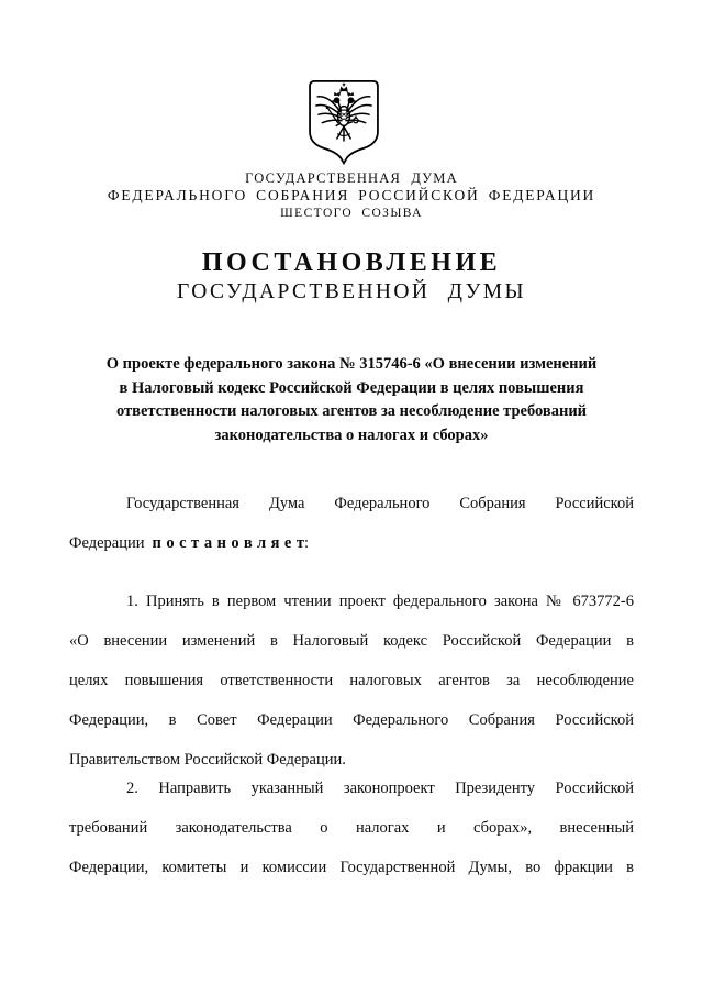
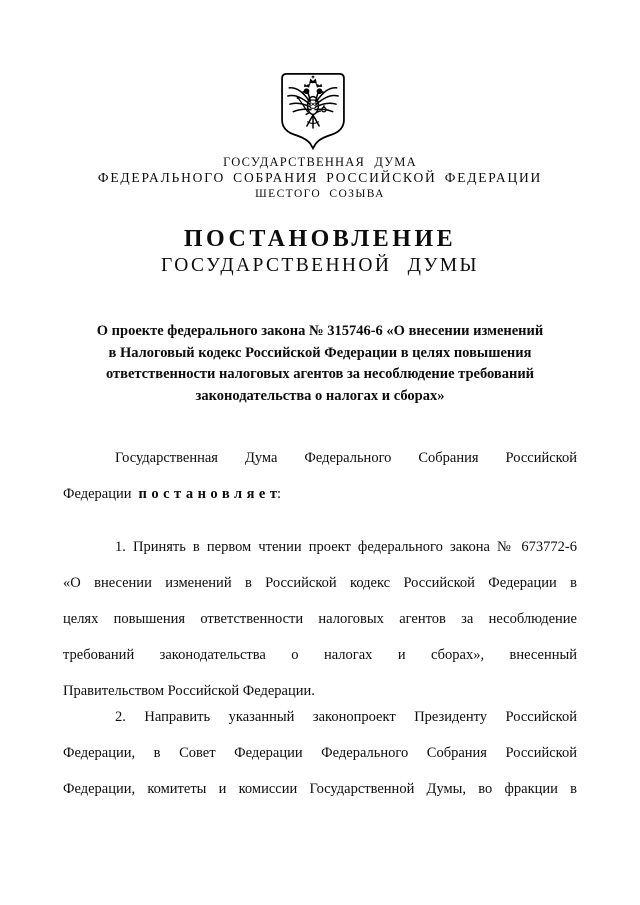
  ГОСУДАРСТВЕННАЯ ДУМА
  ФЕДЕРАЛЬНОГО СОБРАНИЯ РОССИЙСКОЙ ФЕДЕРАЦИИ
  ШЕСТОГО СОЗЫВА
  ПОСТАНОВЛЕНИЕ
  ГОСУДАРСТВЕННОЙ ДУМЫ
  О проекте федерального закона № 315746-6 «О внесении изменений
  в Налоговый кодекс Российской Федерации в целях повышения
  ответственности налоговых агентов за несоблюдение требований
  законодательства о налогах и сборах»
  Государственная Дума Федерального Собрания Российской
  Федерации постановляет:
  1. Принять в первом чтении проект федерального закона № 673772-6
- «О внесении изменений в Налоговый кодекс Российской Федерации в
+ «О внесении изменений в Российской кодекс Российской Федерации в
  целях повышения ответственности налоговых агентов за несоблюдение
- Федерации, в Совет Федерации Федерального Собрания Российской
+ требований законодательства о налогах и сборах», внесенный
  Правительством Российской Федерации.
  2. Направить указанный законопроект Президенту Российской
- требований законодательства о налогах и сборах», внесенный
+ Федерации, в Совет Федерации Федерального Собрания Российской
  Федерации, комитеты и комиссии Государственной Думы, во фракции в
